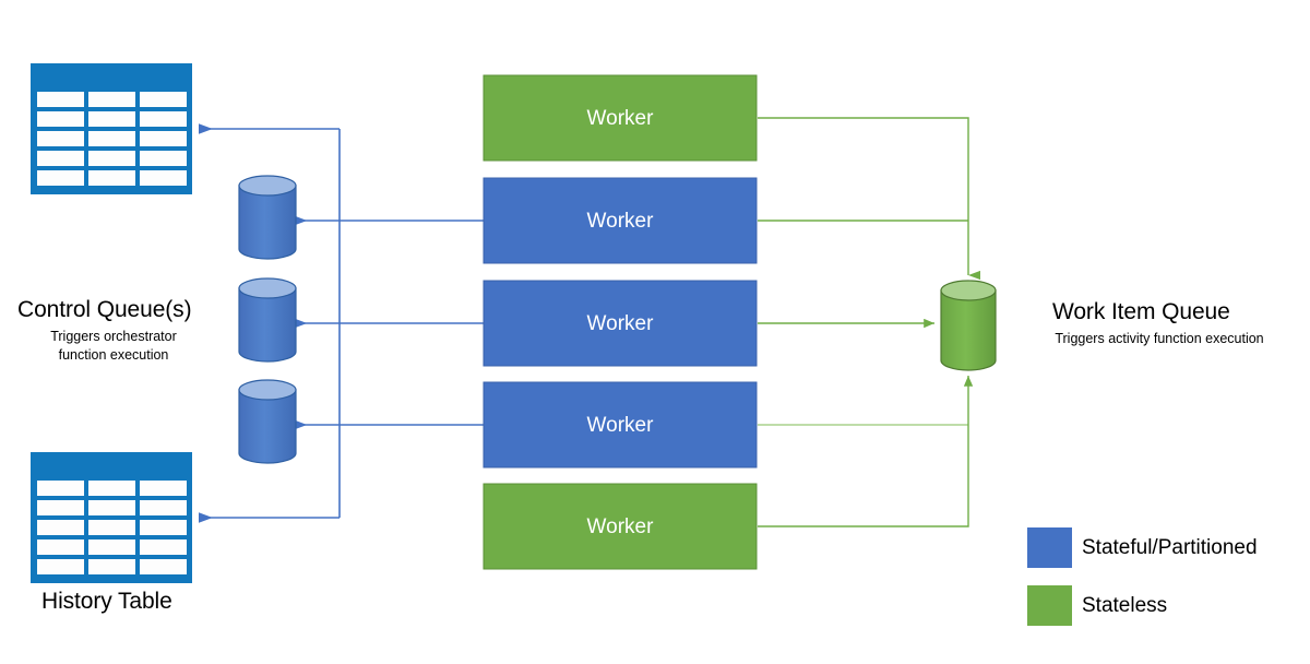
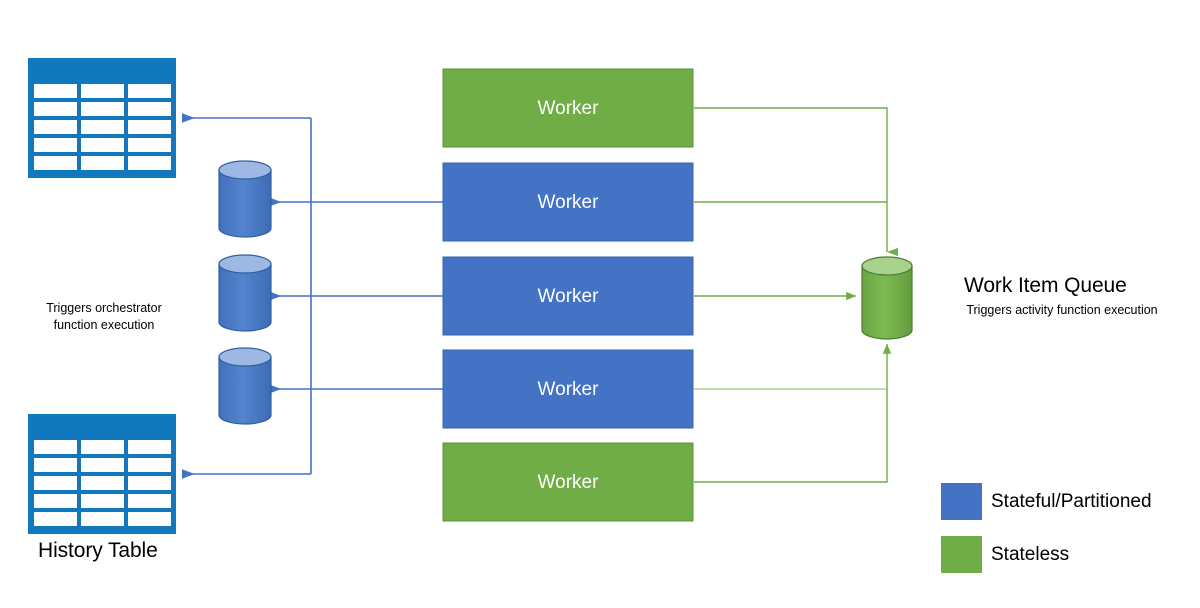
  History Table
- Control Queue(s)
  Triggers orchestrator
  function execution
  Work Item Queue
  Triggers activity function execution
  Worker
  Worker
  Worker
  Worker
  Worker
  Stateful/Partitioned
  Stateless
